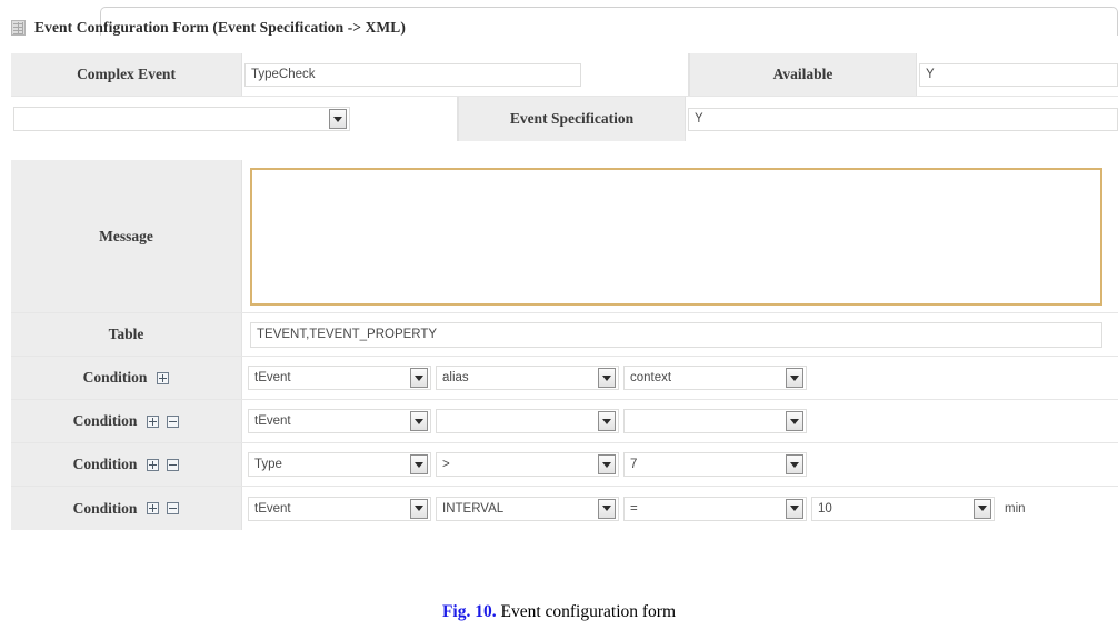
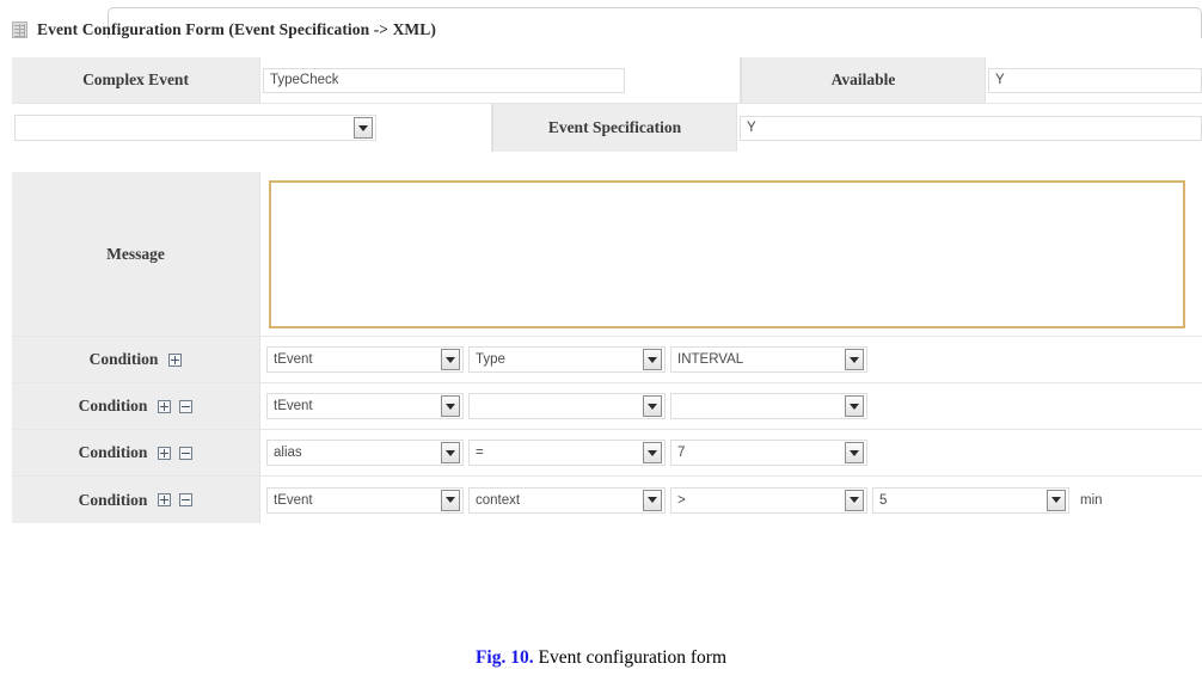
  Event Configuration Form (Event Specification -> XML)
  Complex Event
  TypeCheck
  Available
  Y
  Event Specification
  Y
  Message
- Table
- TEVENT,TEVENT_PROPERTY
  Condition
  tEvent
- alias
+ Type
- context
+ INTERVAL
  Condition
  tEvent
  Condition
- Type
+ alias
- >
+ =
  7
  Condition
  tEvent
- INTERVAL
+ context
- =
+ >
- 10
+ 5
  min
  Fig. 10. Event configuration form
